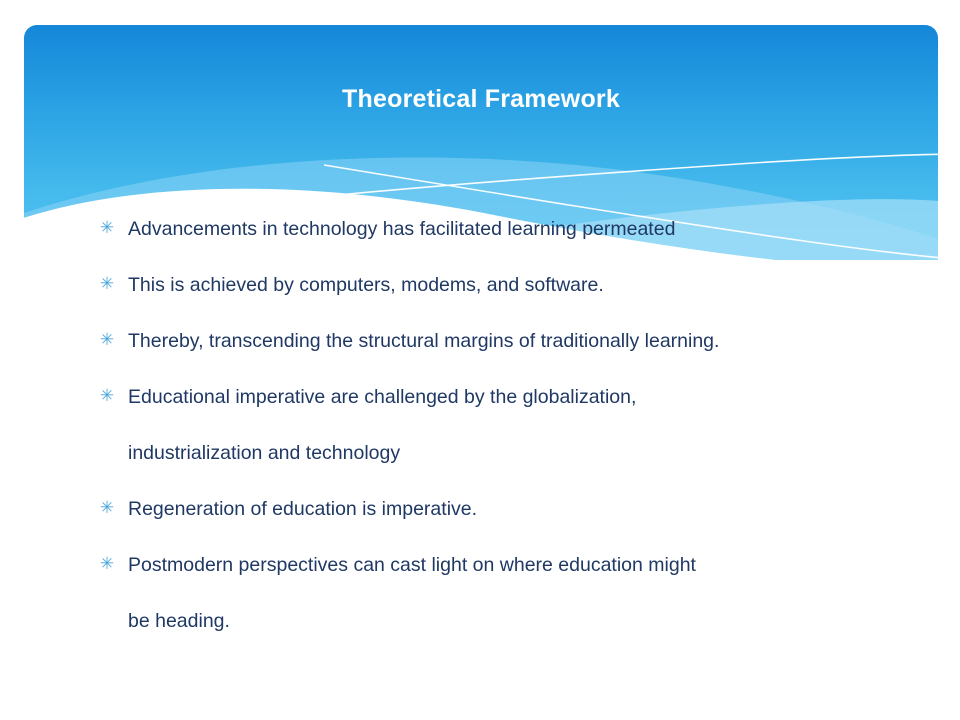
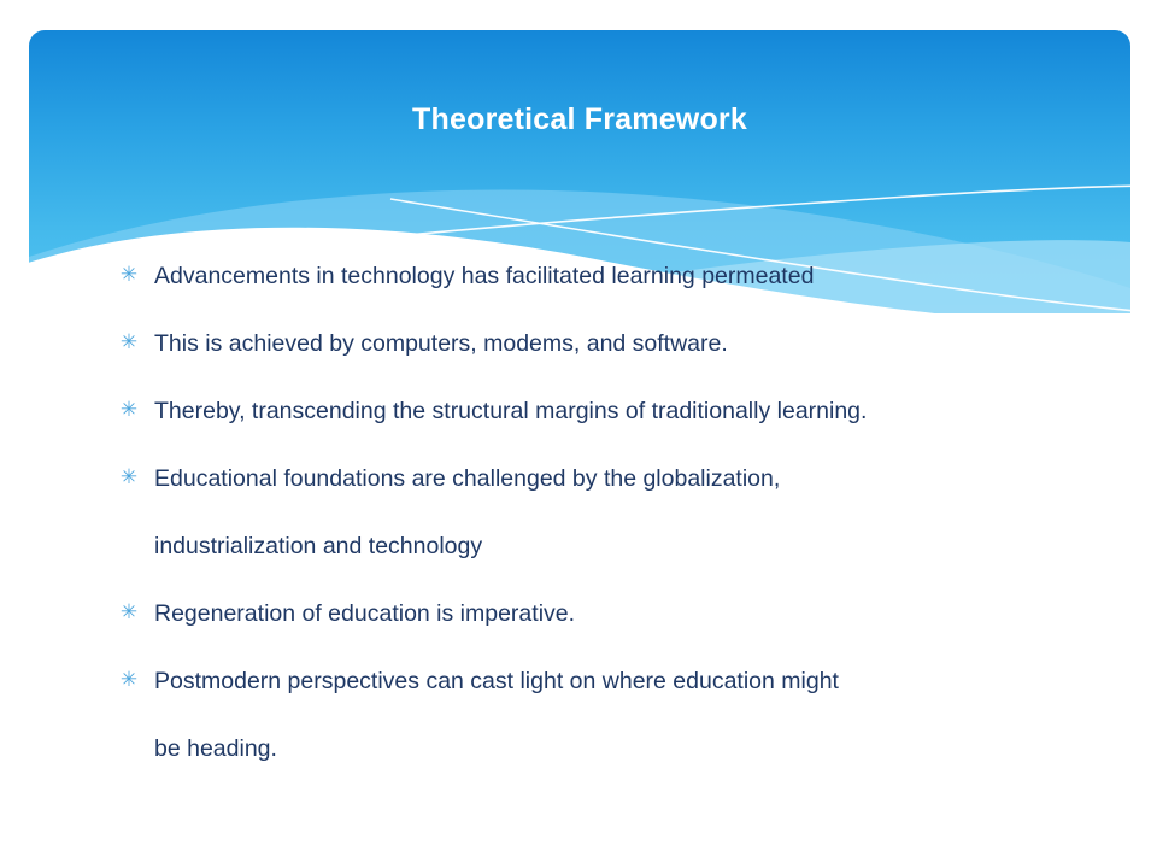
  Theoretical Framework
  ✳
  Advancements in technology has facilitated learning permeated
  ✳
  This is achieved by computers, modems, and software.
  ✳
  Thereby, transcending the structural margins of traditionally learning.
  ✳
- Educational imperative are challenged by the globalization,
+ Educational foundations are challenged by the globalization,
  industrialization and technology
  ✳
  Regeneration of education is imperative.
  ✳
  Postmodern perspectives can cast light on where education might
  be heading.
